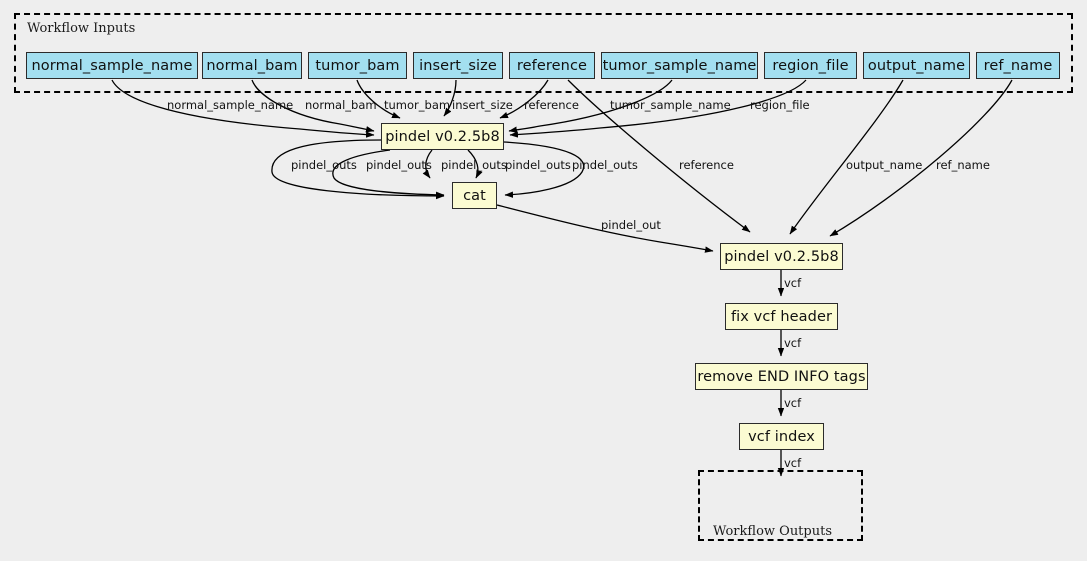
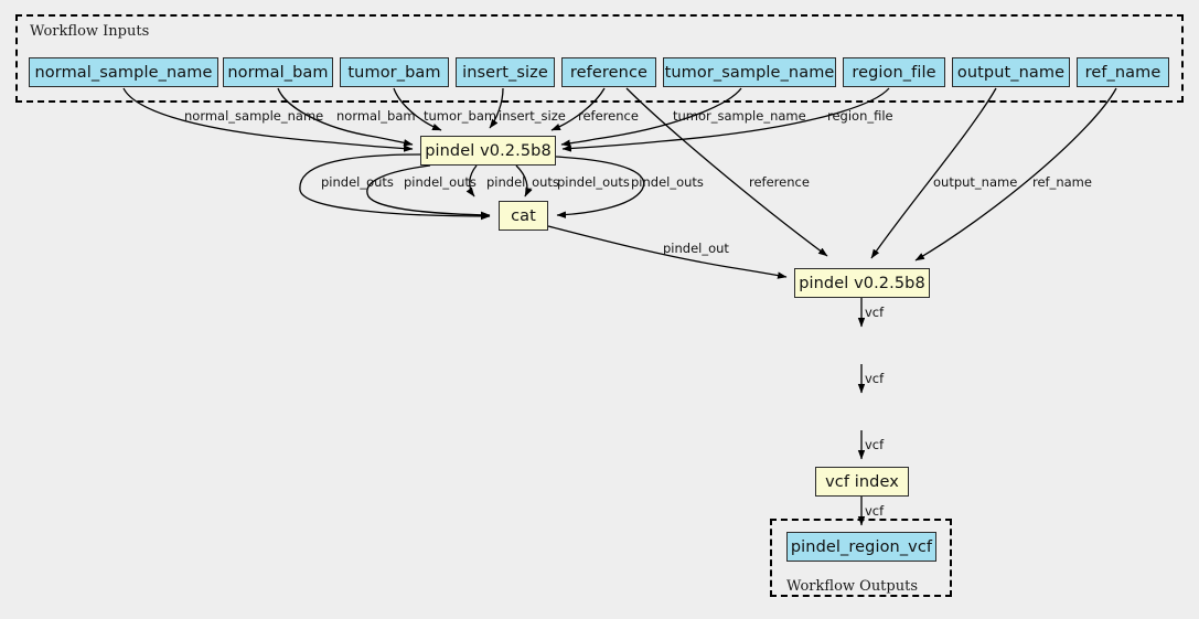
  Workflow Inputs
  normal_sample_name
  normal_bam
  tumor_bam
  insert_size
  reference
  tumor_sample_name
  region_file
  output_name
  ref_name
  pindel v0.2.5b8
  cat
  pindel v0.2.5b8
- fix vcf header
- remove END INFO tags
  vcf index
+ pindel_region_vcf
  Workflow Outputs
  normal_sample_name
  normal_bam
  tumor_bam
  insert_size
  reference
  tumor_sample_name
  region_file
  pindel_outs
  pindel_outs
  pindel_outs
  pindel_outs
  pindel_outs
  reference
  output_name
  ref_name
  pindel_out
  vcf
  vcf
  vcf
  vcf
